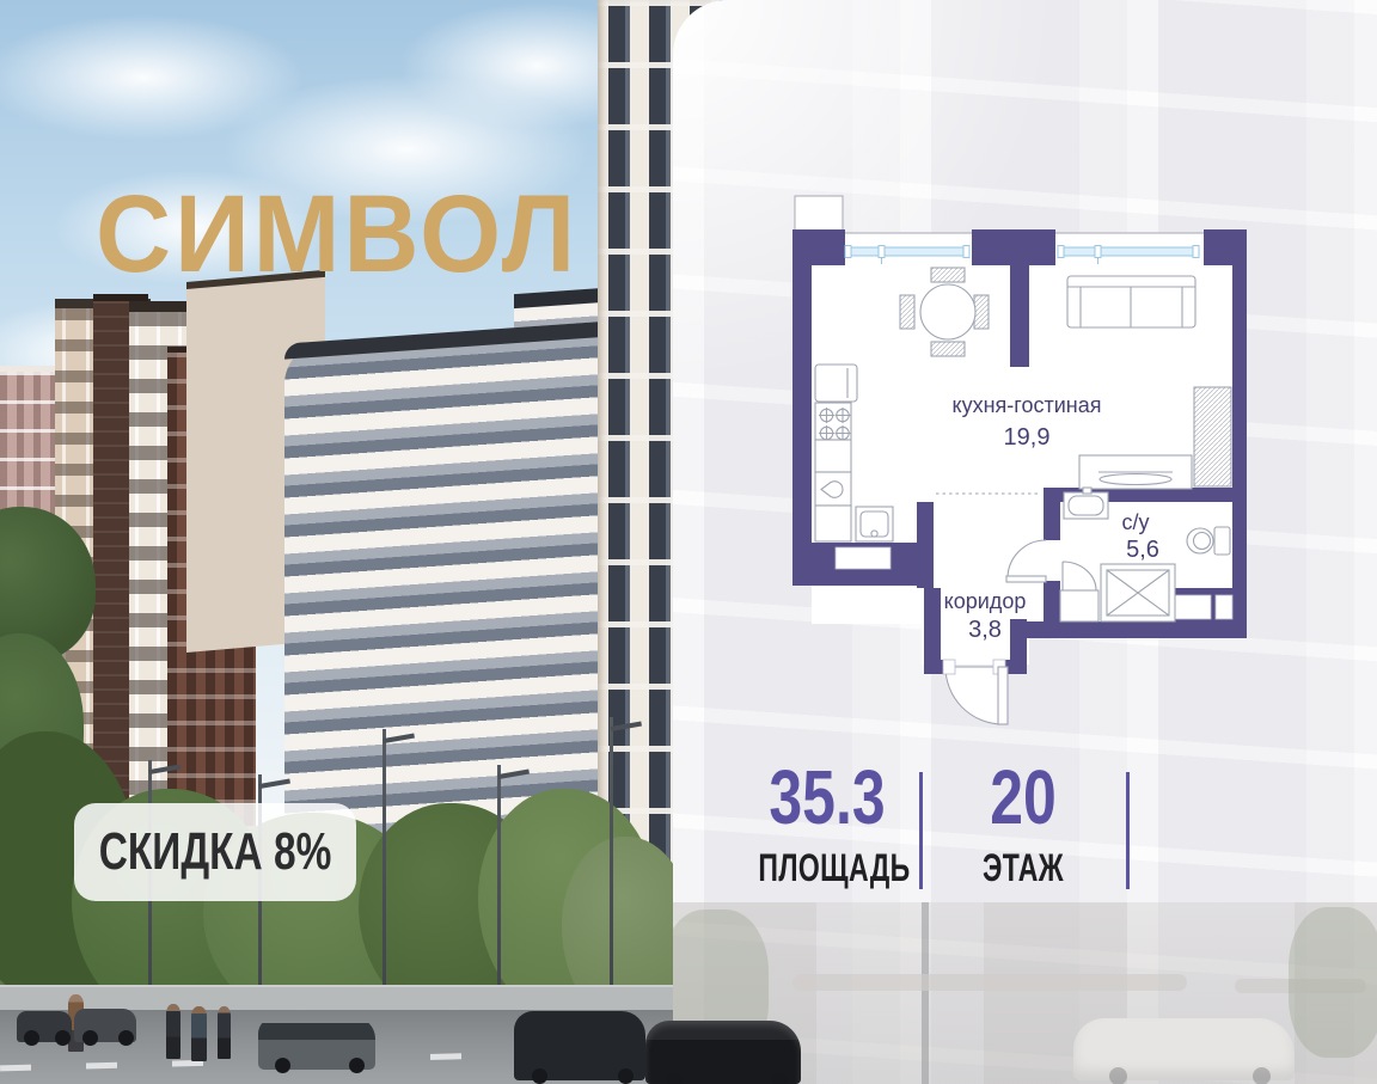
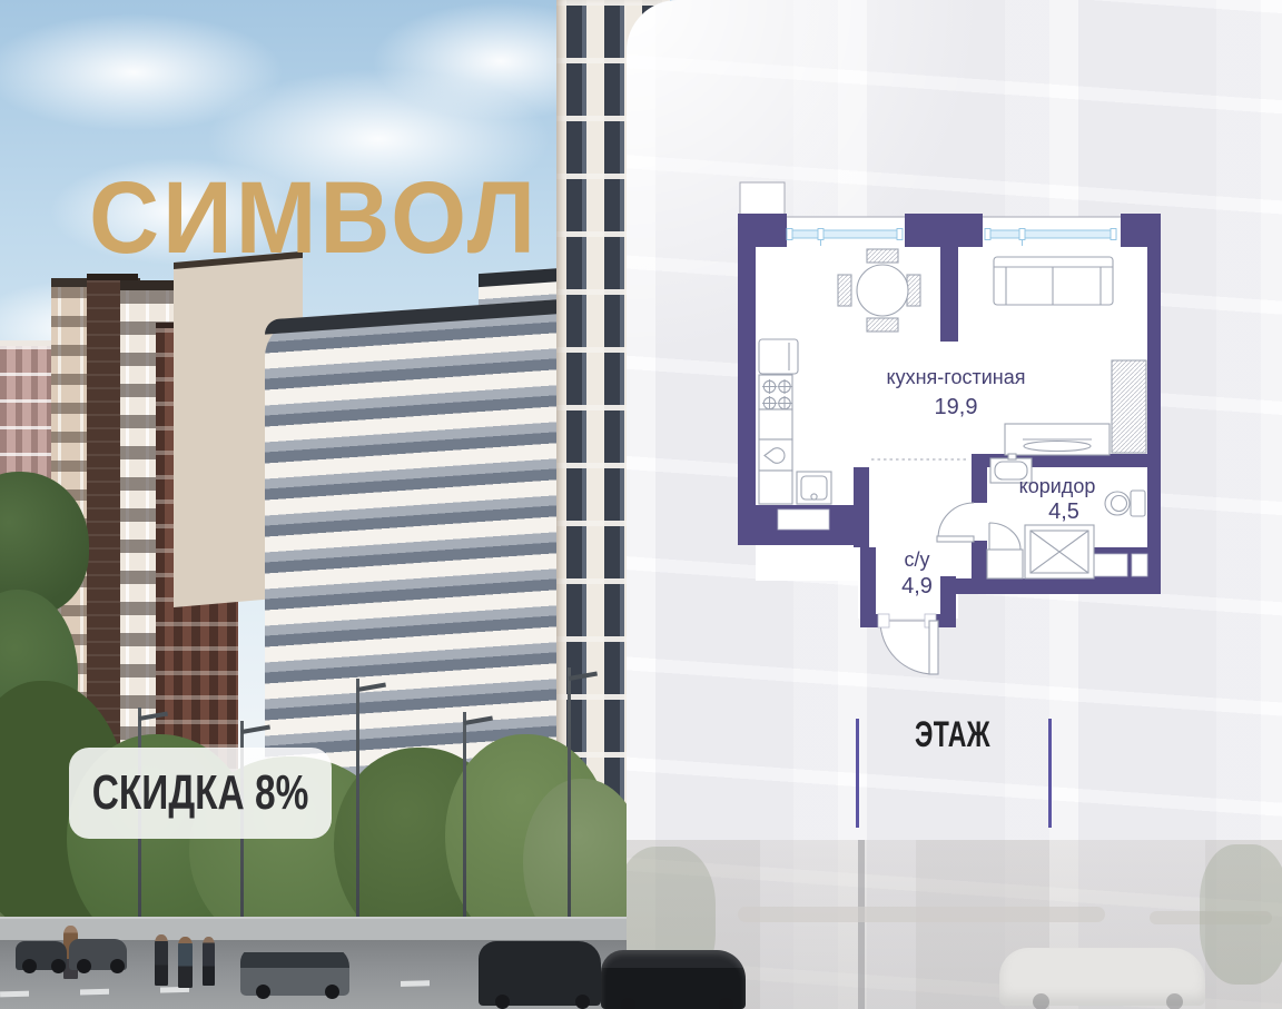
  СИМВОЛ
  СКИДКА 8%
  кухня-гостиная
  19,9
- с/у
+ коридор
- 5,6
+ 4,5
- коридор
+ с/у
- 3,8
+ 4,9
- 35.3
- ПЛОЩАДЬ
- 20
  ЭТАЖ
